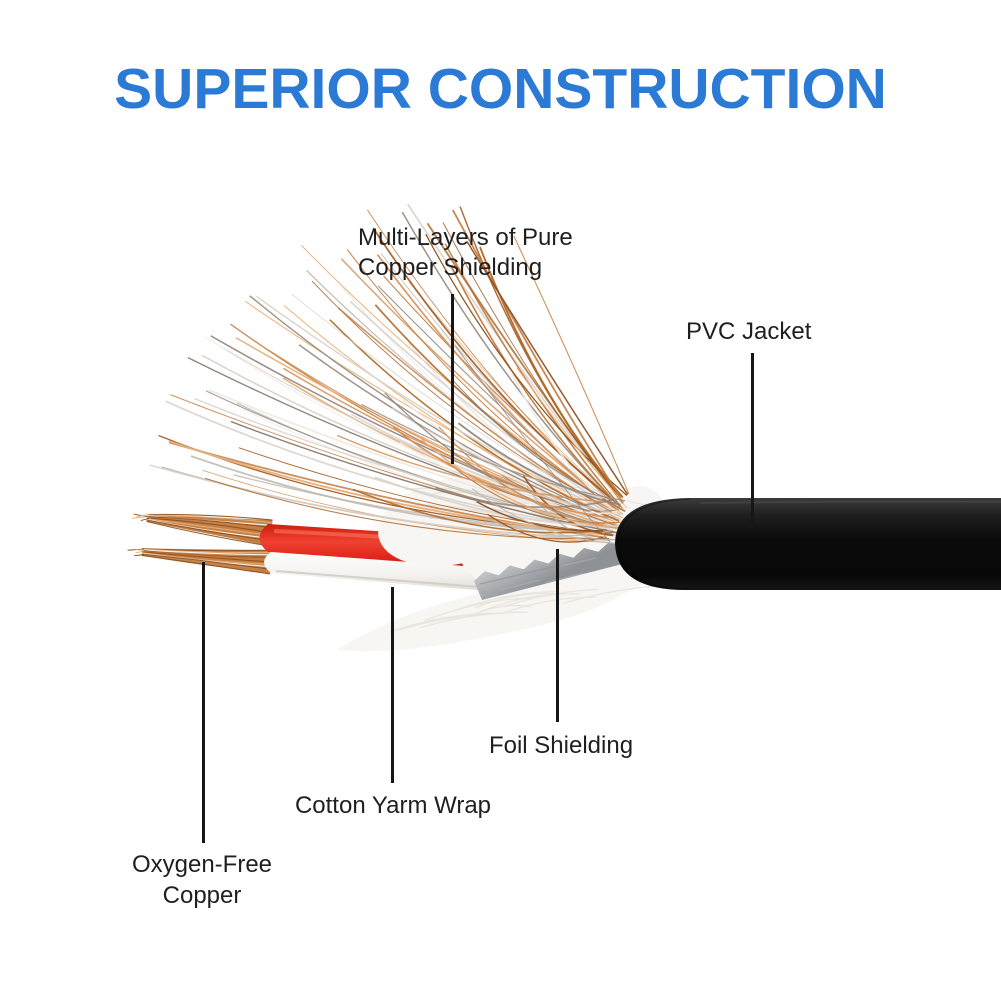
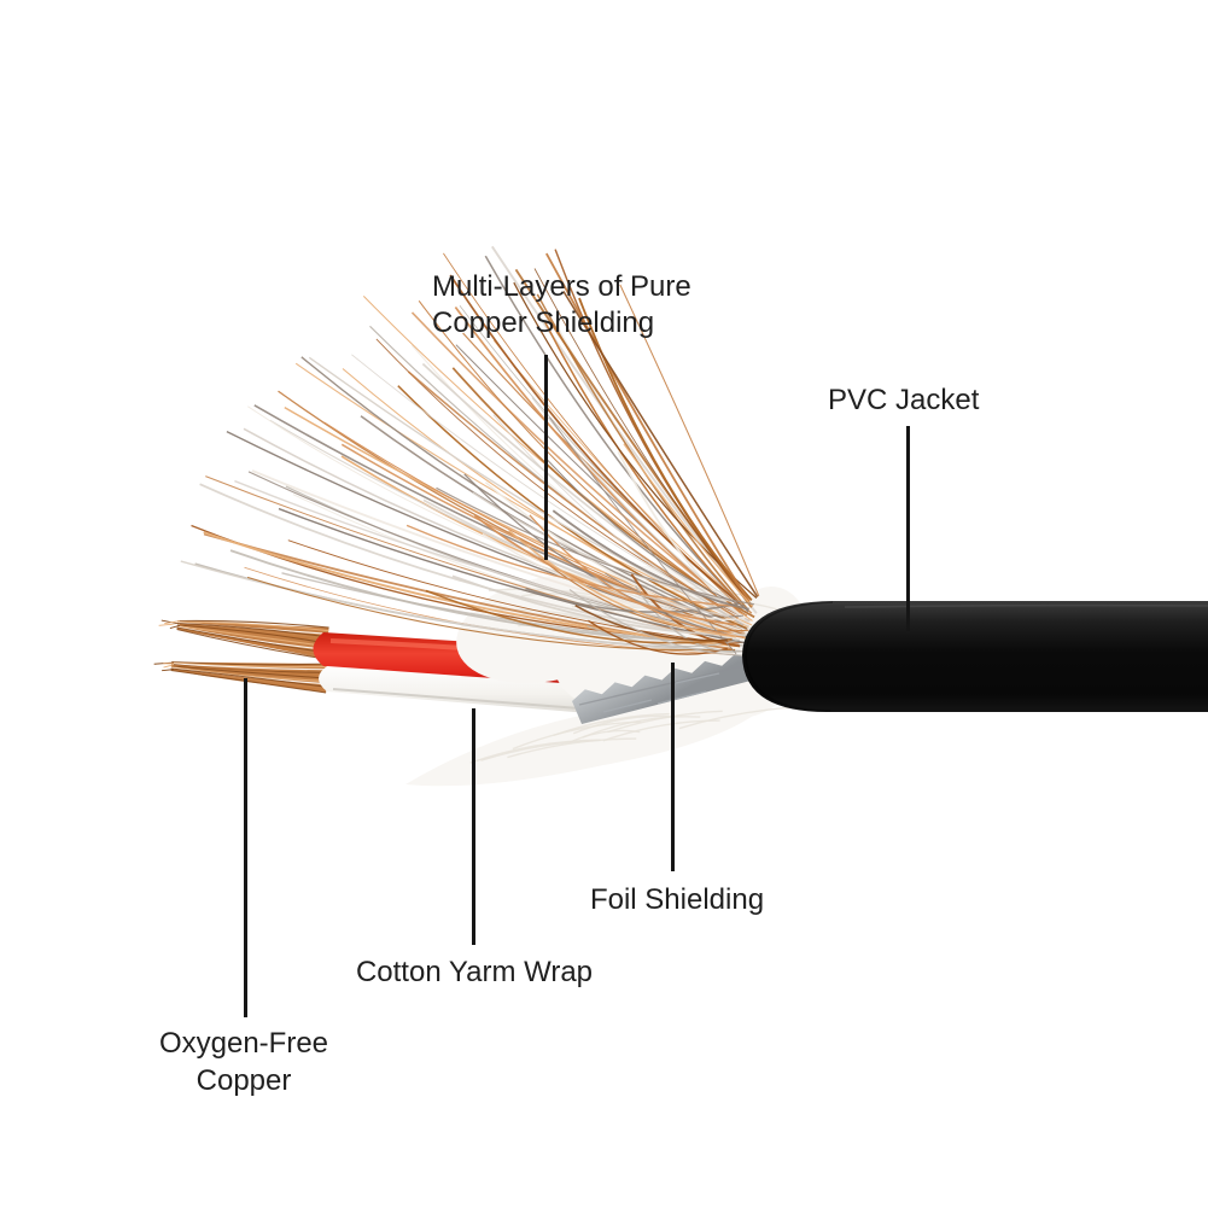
- SUPERIOR CONSTRUCTION
  Multi-Layers of Pure
  Copper Shielding
  PVC Jacket
  Foil Shielding
  Cotton Yarm Wrap
  Oxygen-Free
  Copper
